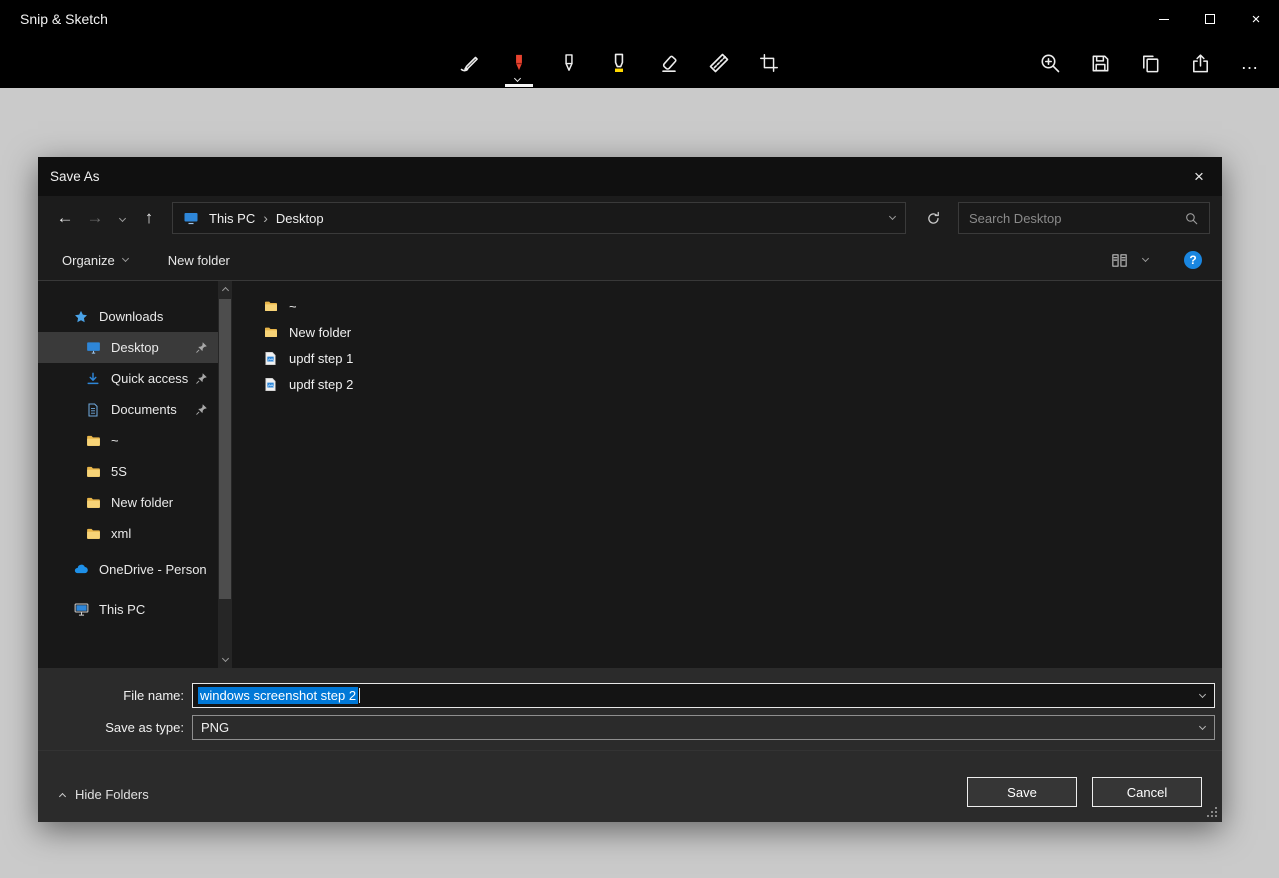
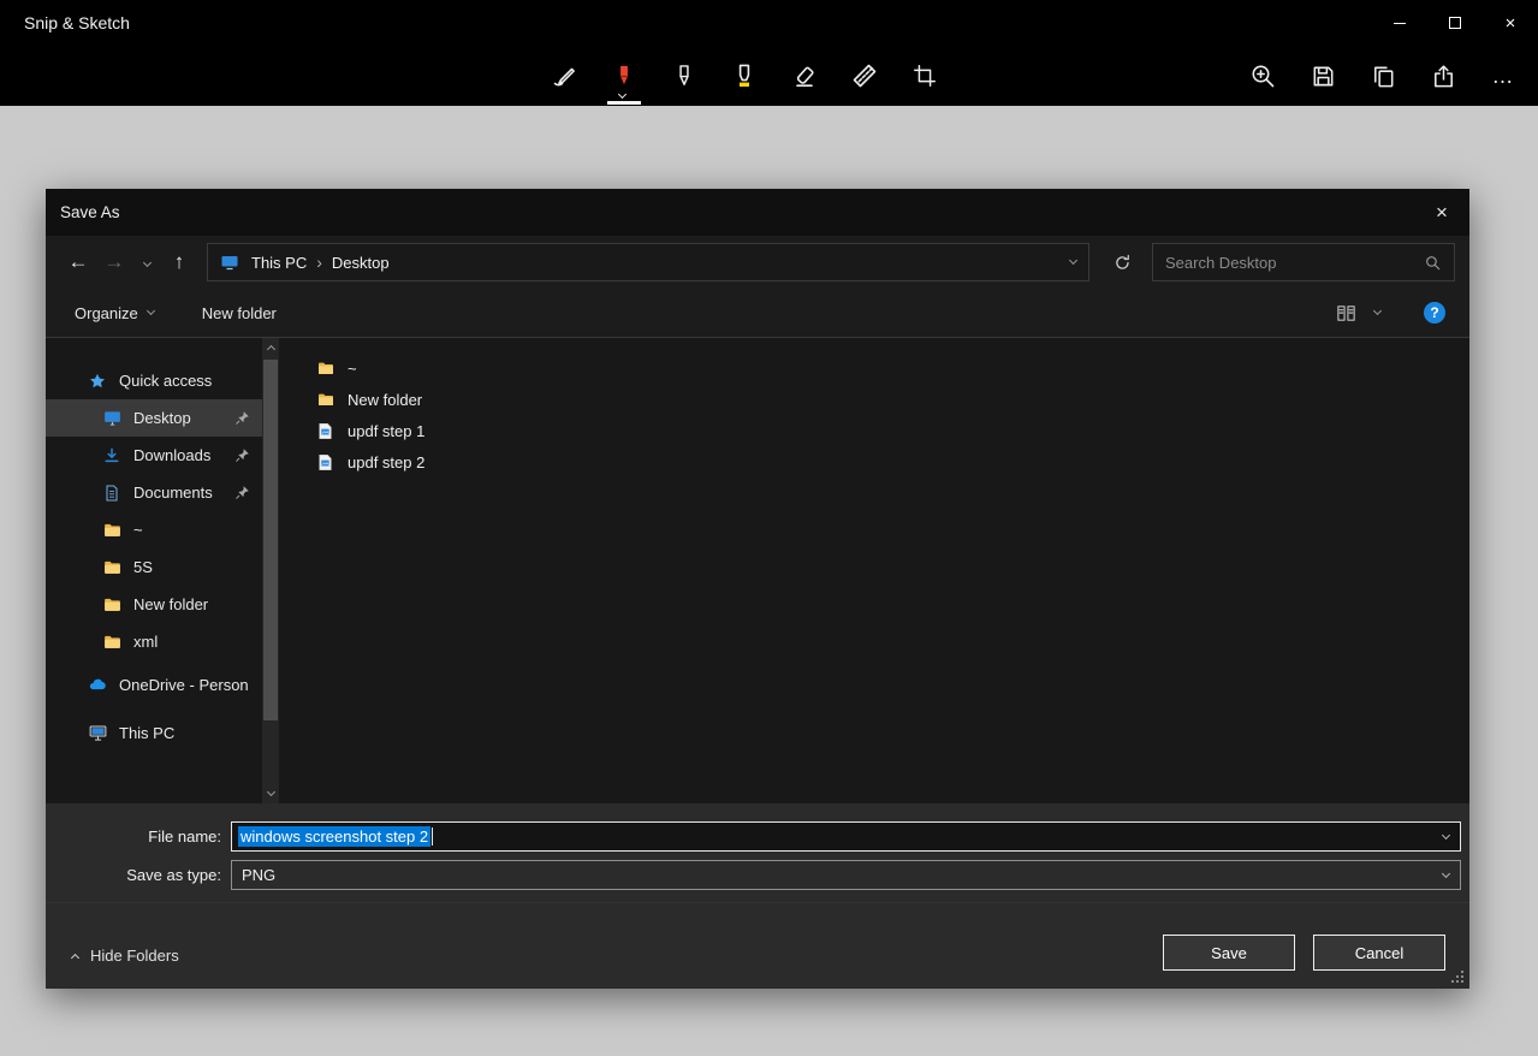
  Snip & Sketch
  ×
  …
  Save As
  ×
  ←
  →
  ↑
  This PC
  ›
  Desktop
  Search Desktop
  Organize
  New folder
  ?
- Downloads
+ Quick access
  Desktop
- Quick access
+ Downloads
  Documents
  ~
  5S
  New folder
  xml
  OneDrive - Person
  This PC
  ~
  New folder
  updf step 1
  updf step 2
  File name:
  windows screenshot step 2
  Save as type:
  PNG
  Hide Folders
  Save
  Cancel
